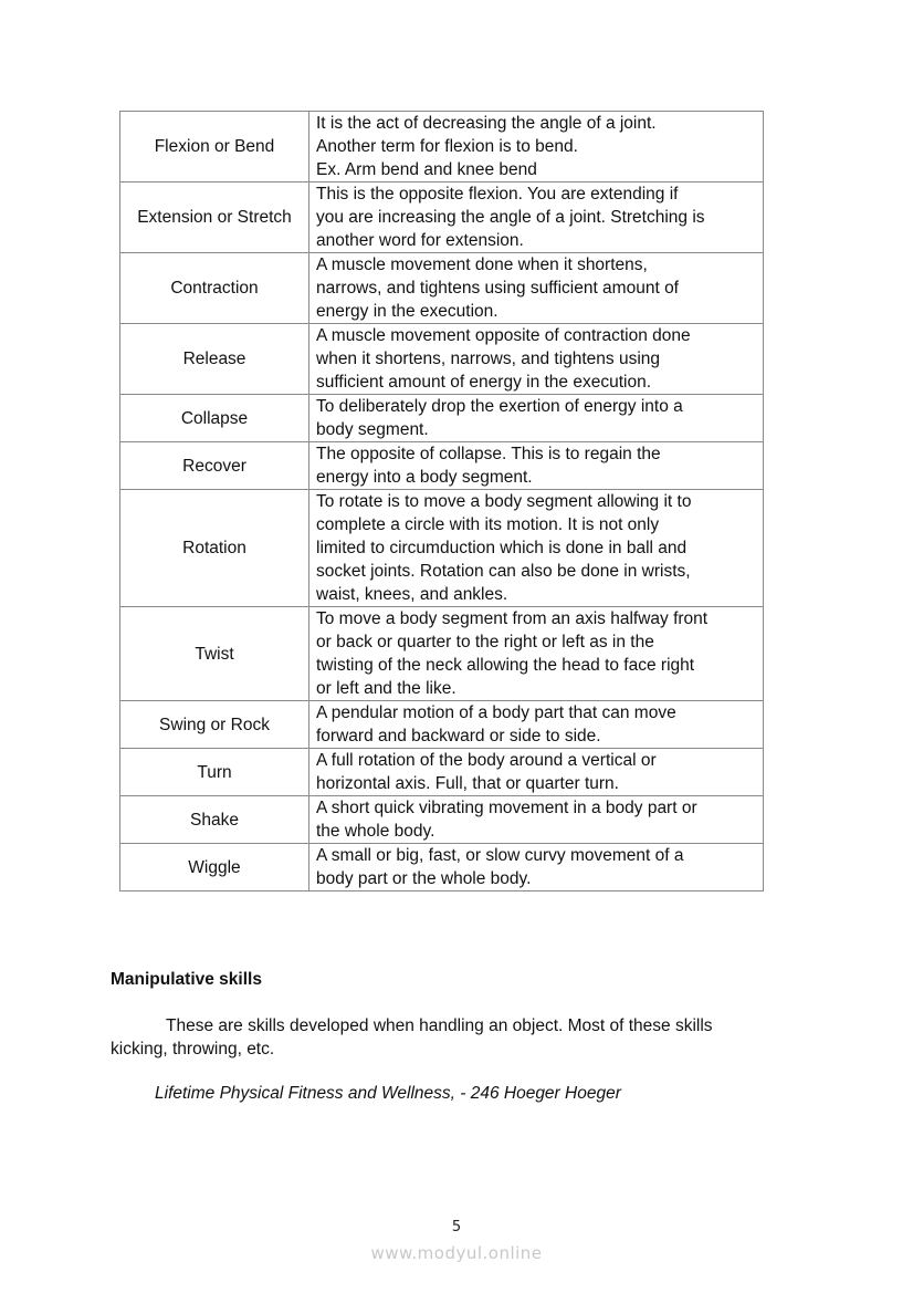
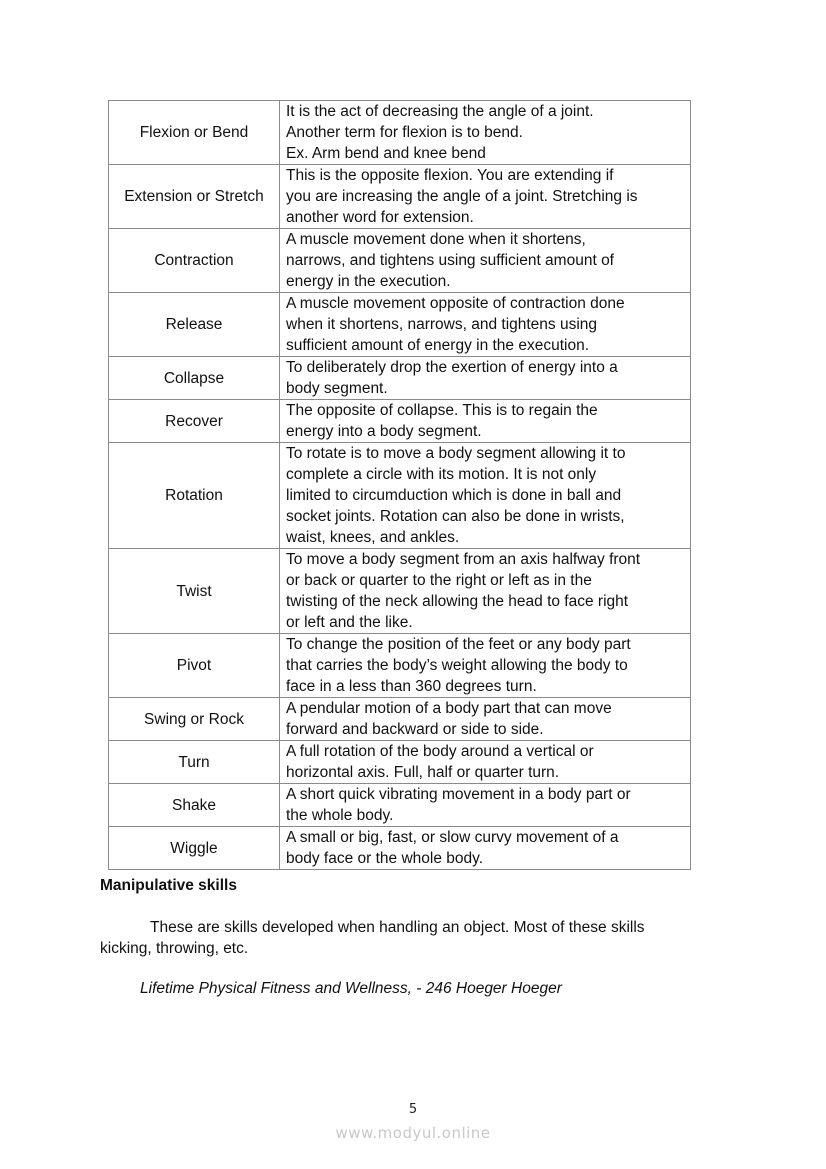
  Flexion or Bend	It is the act of decreasing the angle of a joint.Another term for flexion is to bend.Ex. Arm bend and knee bend
  Extension or Stretch	This is the opposite flexion. You are extending ifyou are increasing the angle of a joint. Stretching isanother word for extension.
  Contraction	A muscle movement done when it shortens,narrows, and tightens using sufficient amount ofenergy in the execution.
  Release	A muscle movement opposite of contraction donewhen it shortens, narrows, and tightens usingsufficient amount of energy in the execution.
  Collapse	To deliberately drop the exertion of energy into abody segment.
  Recover	The opposite of collapse. This is to regain theenergy into a body segment.
  Rotation	To rotate is to move a body segment allowing it tocomplete a circle with its motion. It is not onlylimited to circumduction which is done in ball andsocket joints. Rotation can also be done in wrists,waist, knees, and ankles.
  Twist	To move a body segment from an axis halfway frontor back or quarter to the right or left as in thetwisting of the neck allowing the head to face rightor left and the like.
+ Pivot	To change the position of the feet or any body partthat carries the body’s weight allowing the body toface in a less than 360 degrees turn.
  Swing or Rock	A pendular motion of a body part that can moveforward and backward or side to side.
- Turn	A full rotation of the body around a vertical orhorizontal axis. Full, that or quarter turn.
+ Turn	A full rotation of the body around a vertical orhorizontal axis. Full, half or quarter turn.
  Shake	A short quick vibrating movement in a body part orthe whole body.
- Wiggle	A small or big, fast, or slow curvy movement of abody part or the whole body.
+ Wiggle	A small or big, fast, or slow curvy movement of abody face or the whole body.
  Manipulative skills
  These are skills developed when handling an object. Most of these skills
  kicking, throwing, etc.
  Lifetime Physical Fitness and Wellness, - 246 Hoeger Hoeger
  5
  www.modyul.online
